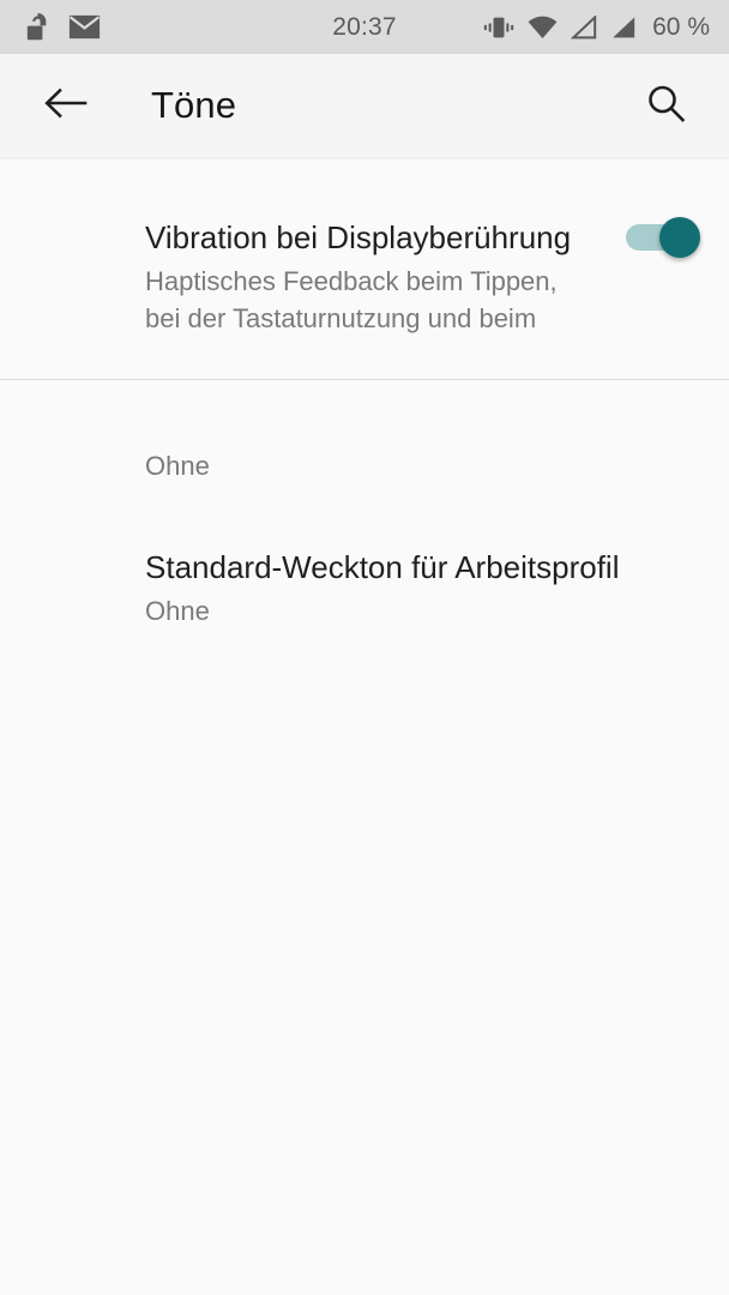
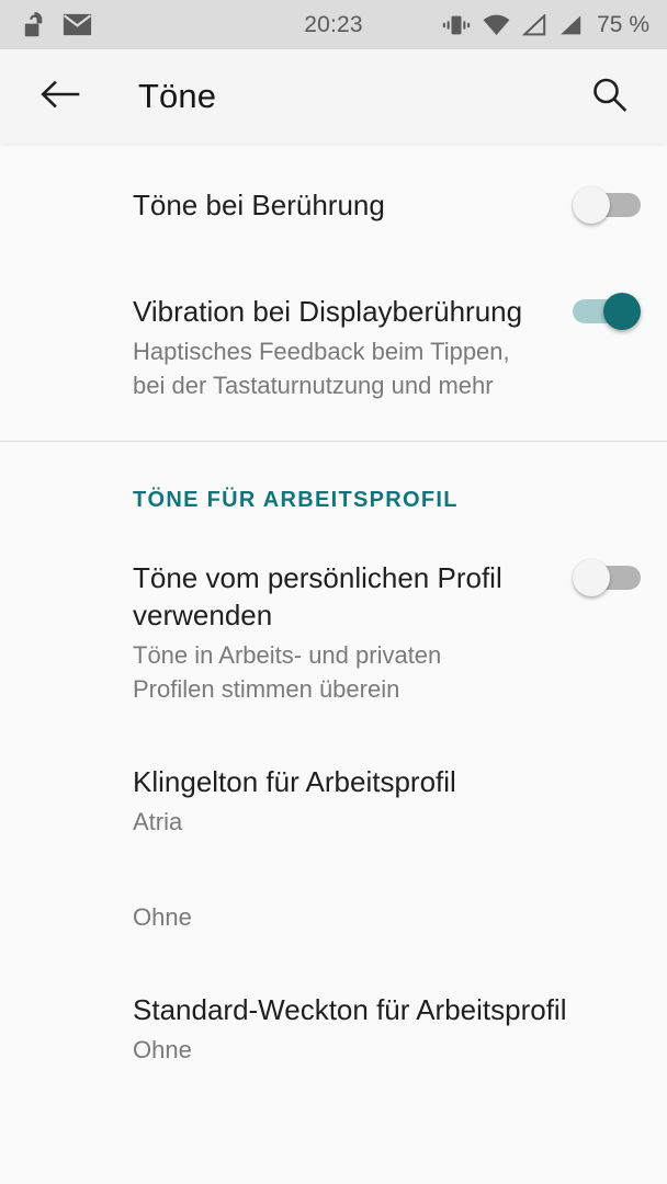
- 20:37
+ 20:23
- 60 %
+ 75 %
  Töne
+ Töne bei Berührung
  Vibration bei Displayberührung
- Haptisches Feedback beim Tippen, bei der Tastaturnutzung und beim
+ Haptisches Feedback beim Tippen, bei der Tastaturnutzung und mehr
+ TÖNE FÜR ARBEITSPROFIL
+ Töne vom persönlichen Profil verwenden
+ Töne in Arbeits- und privaten Profilen stimmen überein
+ Klingelton für Arbeitsprofil
+ Atria
  Ohne
  Standard-Weckton für Arbeitsprofil
  Ohne
